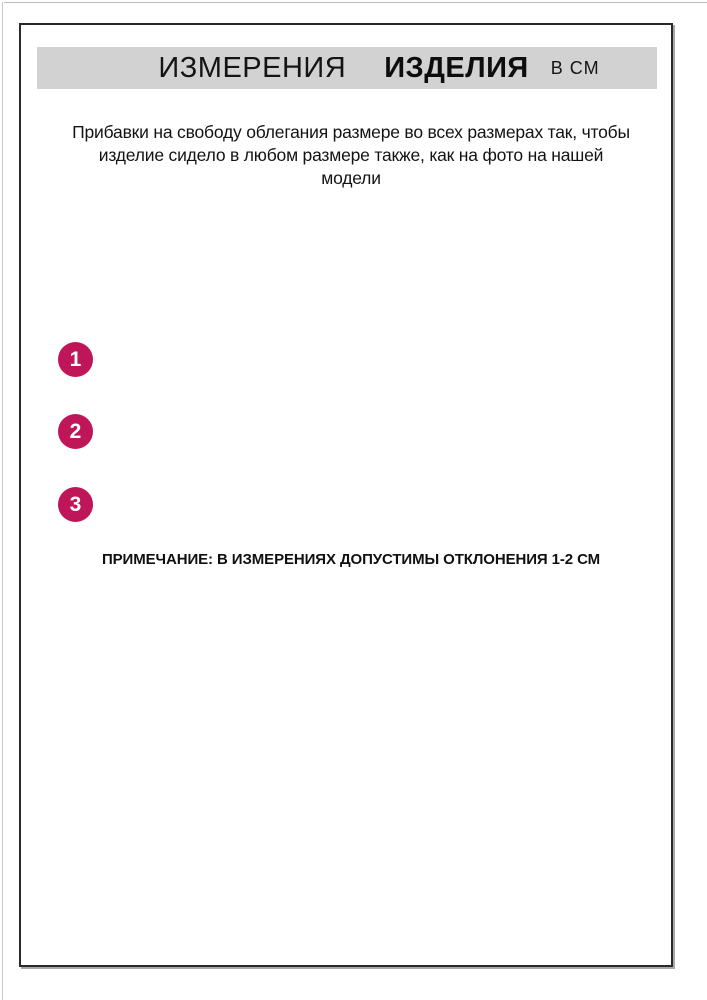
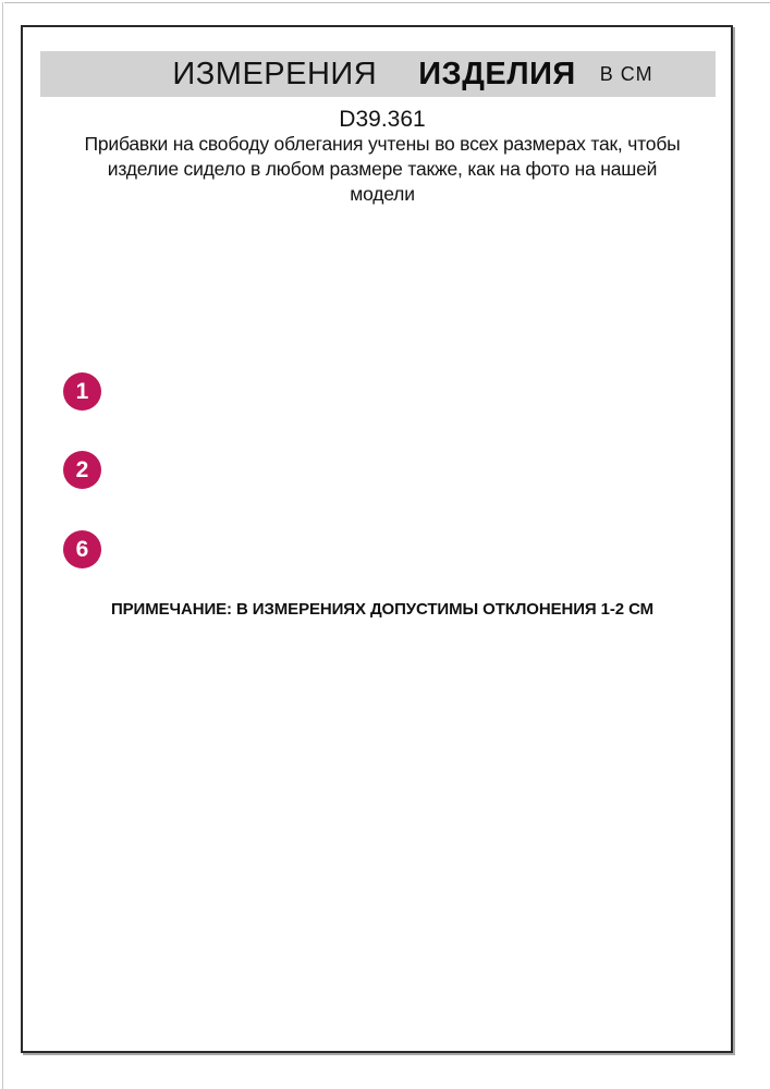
  ИЗМЕРЕНИЯ
  ИЗДЕЛИЯ
  В СМ
+ D39.361
- Прибавки на свободу облегания размере во всех размерах так, чтобы
+ Прибавки на свободу облегания учтены во всех размерах так, чтобы
  изделие сидело в любом размере также, как на фото на нашей
  модели
  1
  2
- 3
+ 6
  ПРИМЕЧАНИЕ: В ИЗМЕРЕНИЯХ ДОПУСТИМЫ ОТКЛОНЕНИЯ 1-2 СМ
